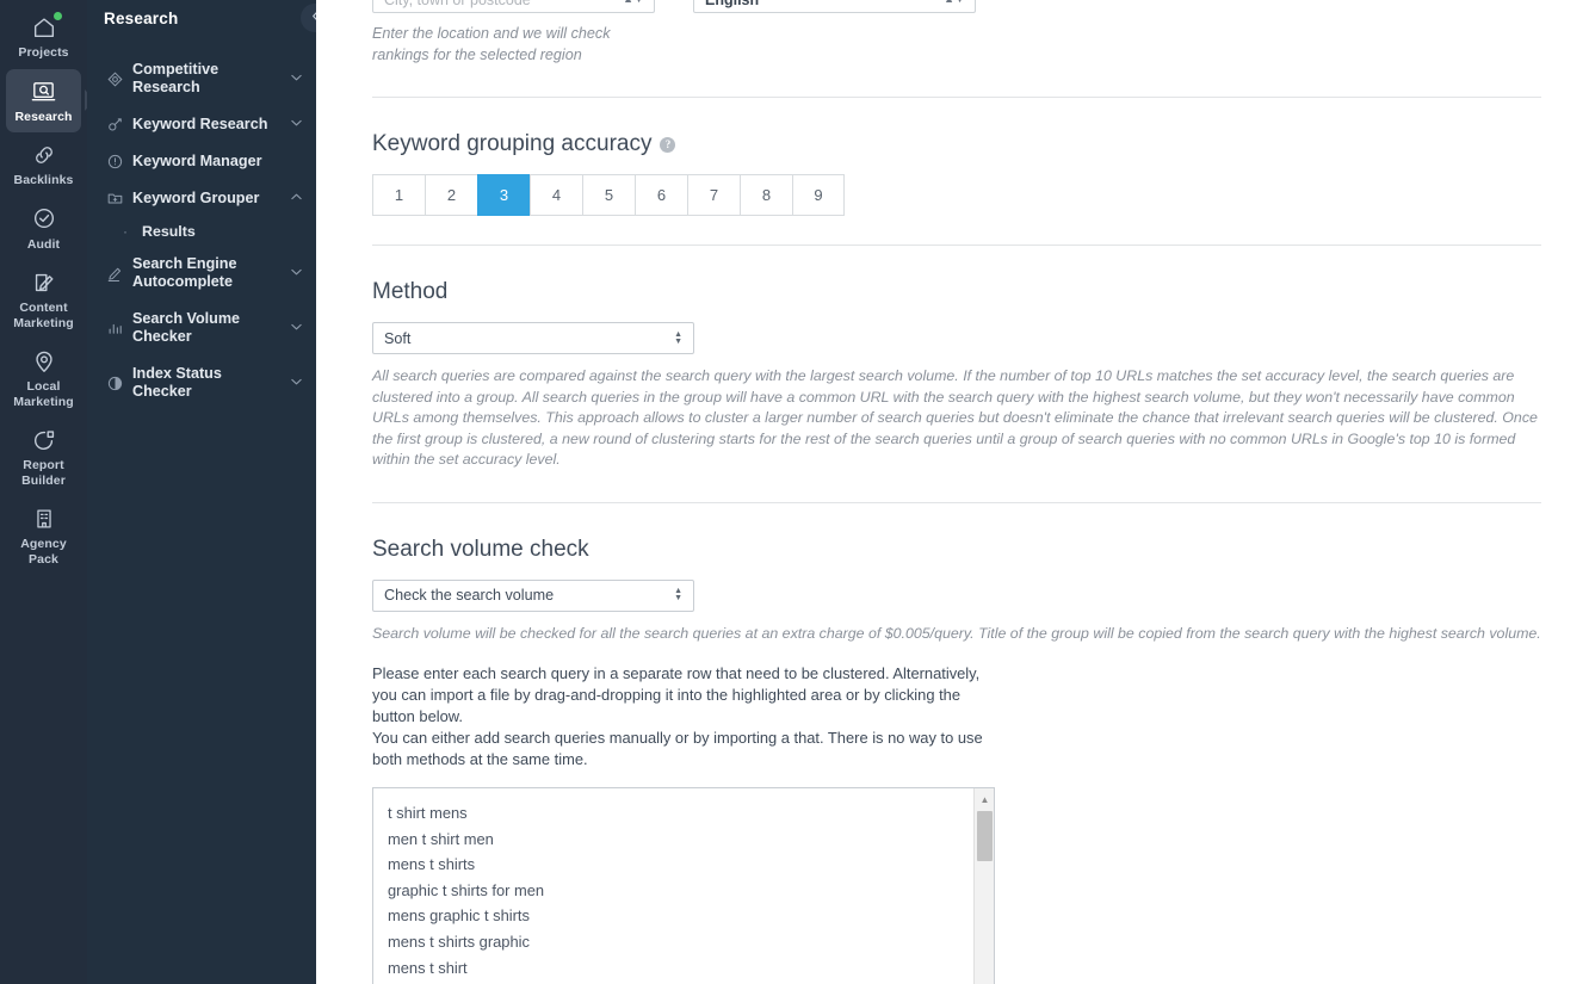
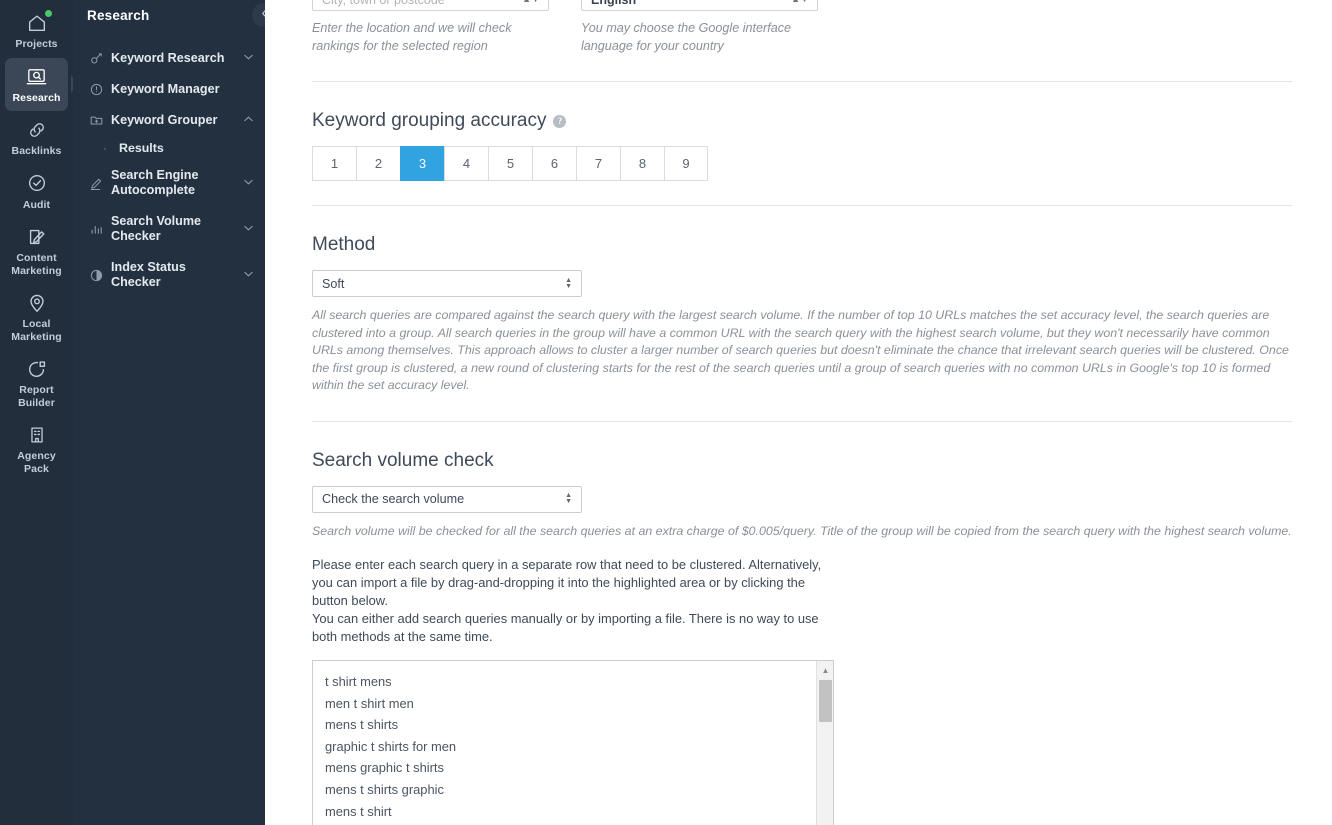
  Projects
  Research
  Backlinks
  Audit
  Content
  Marketing
  Local
  Marketing
  Report
  Builder
  Agency
  Pack
  Research
- Competitive Research
  Keyword Research
  Keyword Manager
  Keyword Grouper
  ·
  Results
  Search Engine Autocomplete
  Search Volume Checker
  Index Status Checker
  City, town or postcode
  Enter the location and we will check rankings for the selected region
  English
+ You may choose the Google interface language for your country
  Keyword grouping accuracy
  ?
  1
  2
  3
  4
  5
  6
  7
  8
  9
  Method
  Soft
  All search queries are compared against the search query with the largest search volume. If the number of top 10 URLs matches the set accuracy level, the search queries are clustered into a group. All search queries in the group will have a common URL with the search query with the highest search volume, but they won't necessarily have common URLs among themselves. This approach allows to cluster a larger number of search queries but doesn't eliminate the chance that irrelevant search queries will be clustered. Once the first group is clustered, a new round of clustering starts for the rest of the search queries until a group of search queries with no common URLs in Google's top 10 is formed within the set accuracy level.
  Search volume check
  Check the search volume
  Search volume will be checked for all the search queries at an extra charge of $0.005/query. Title of the group will be copied from the search query with the highest search volume.
  Please enter each search query in a separate row that need to be clustered. Alternatively, you can import a file by drag-and-dropping it into the highlighted area or by clicking the button below.
- You can either add search queries manually or by importing a that. There is no way to use both methods at the same time.
+ You can either add search queries manually or by importing a file. There is no way to use both methods at the same time.
  t shirt mens
  men t shirt men
  mens t shirts
  graphic t shirts for men
  mens graphic t shirts
  mens t shirts graphic
  mens t shirt
  ▲
